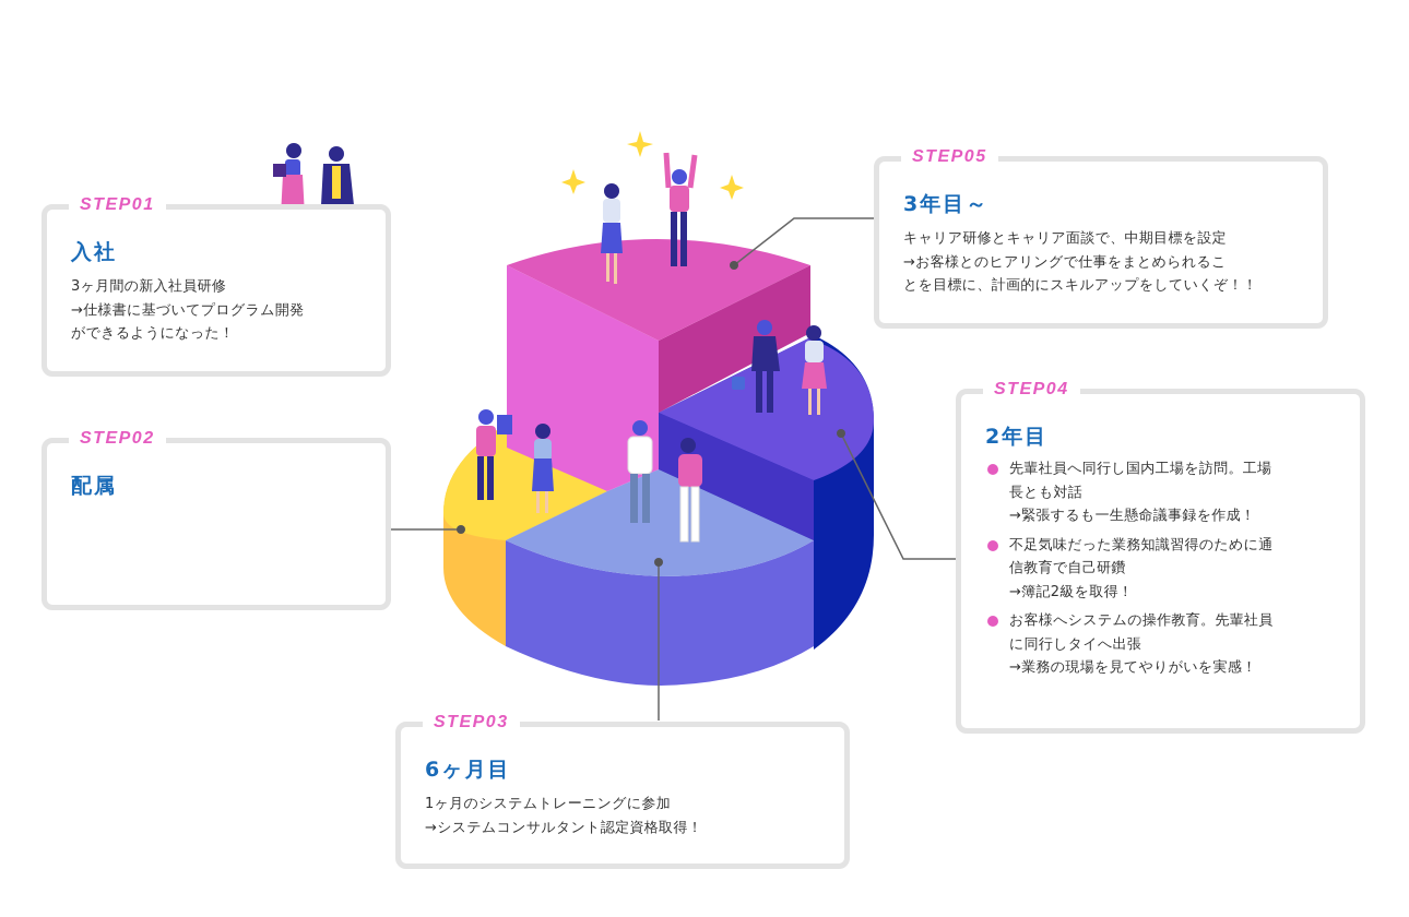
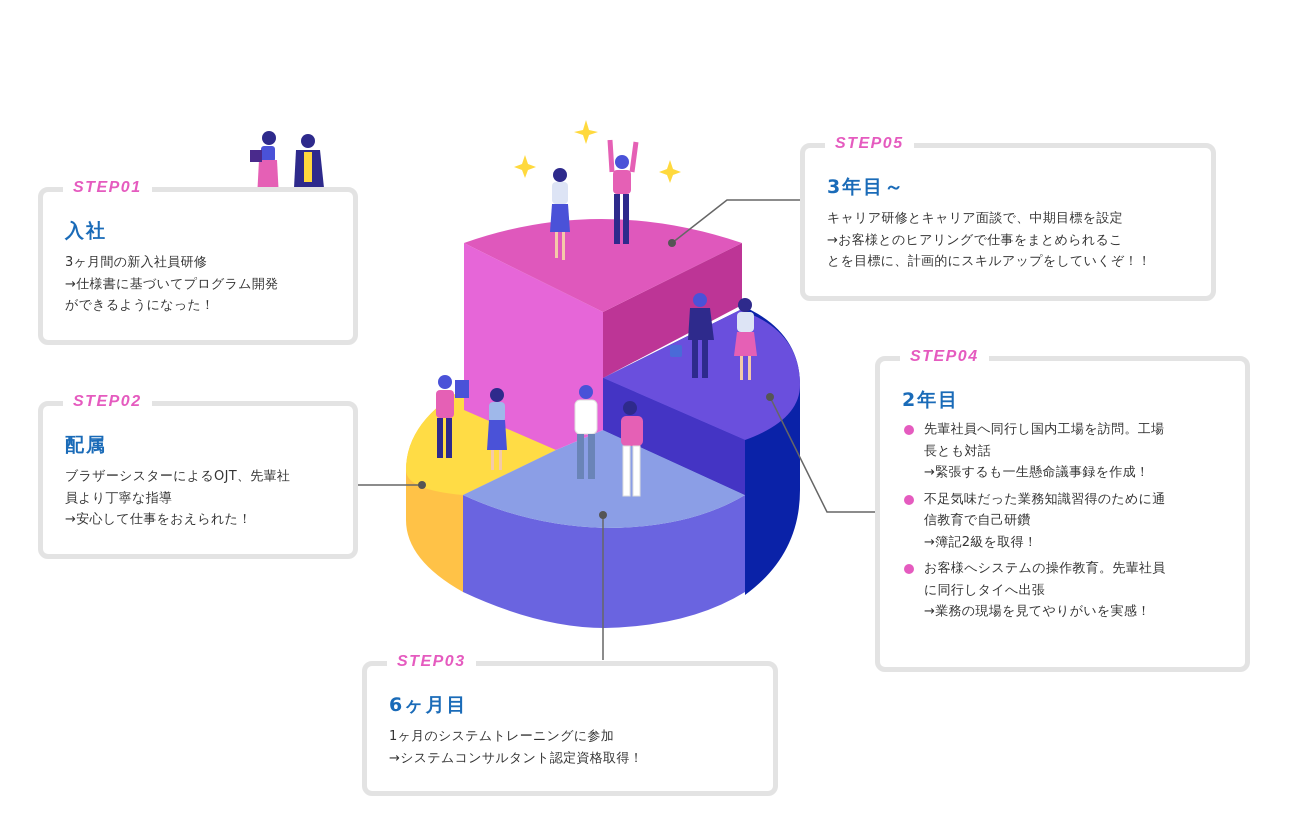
  STEP01
  入社
  3ヶ月間の新入社員研修
  →仕様書に基づいてプログラム開発
  ができるようになった！
  STEP02
  配属
+ ブラザーシスターによるOJT、先輩社
+ 員より丁寧な指導
+ →安心して仕事をおえられた！
  STEP03
  6ヶ月目
  1ヶ月のシステムトレーニングに参加
  →システムコンサルタント認定資格取得！
  STEP04
  2年目
  先輩社員へ同行し国内工場を訪問。工場
  長とも対話
  →緊張するも一生懸命議事録を作成！
  不足気味だった業務知識習得のために通
  信教育で自己研鑽
  →簿記2級を取得！
  お客様へシステムの操作教育。先輩社員
  に同行しタイへ出張
  →業務の現場を見てやりがいを実感！
  STEP05
  3年目～
  キャリア研修とキャリア面談で、中期目標を設定
  →お客様とのヒアリングで仕事をまとめられるこ
  とを目標に、計画的にスキルアップをしていくぞ！！
